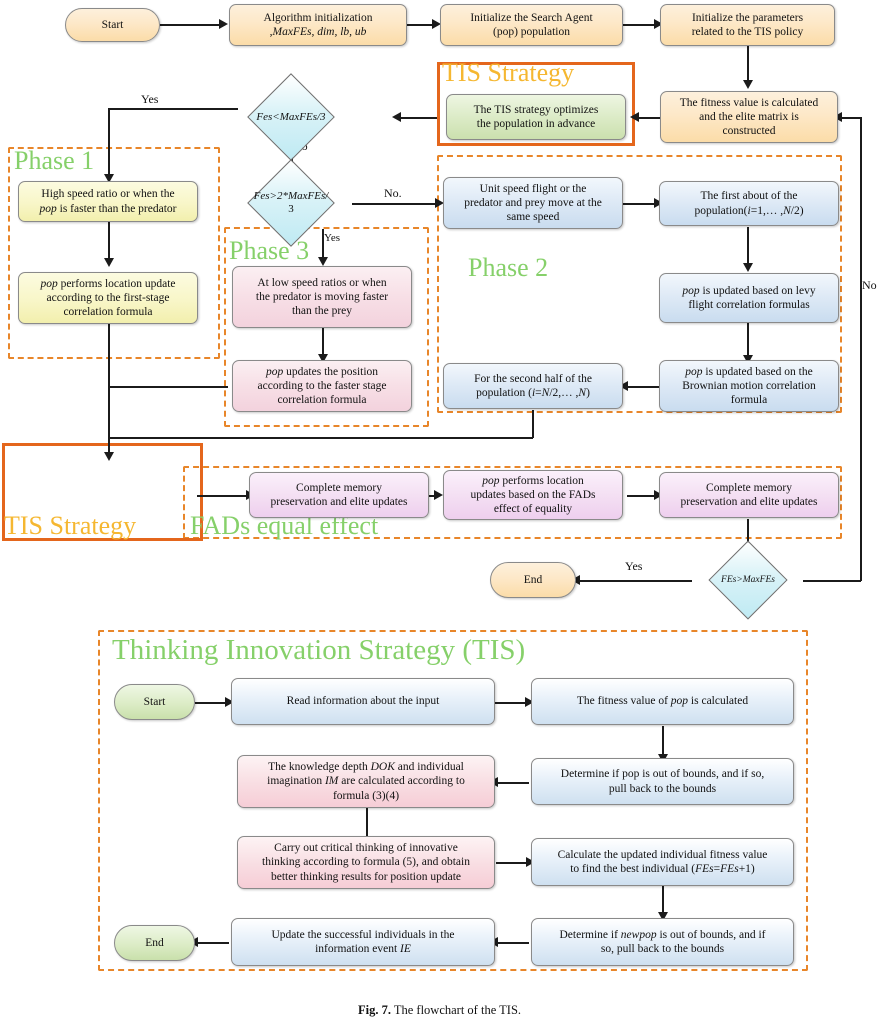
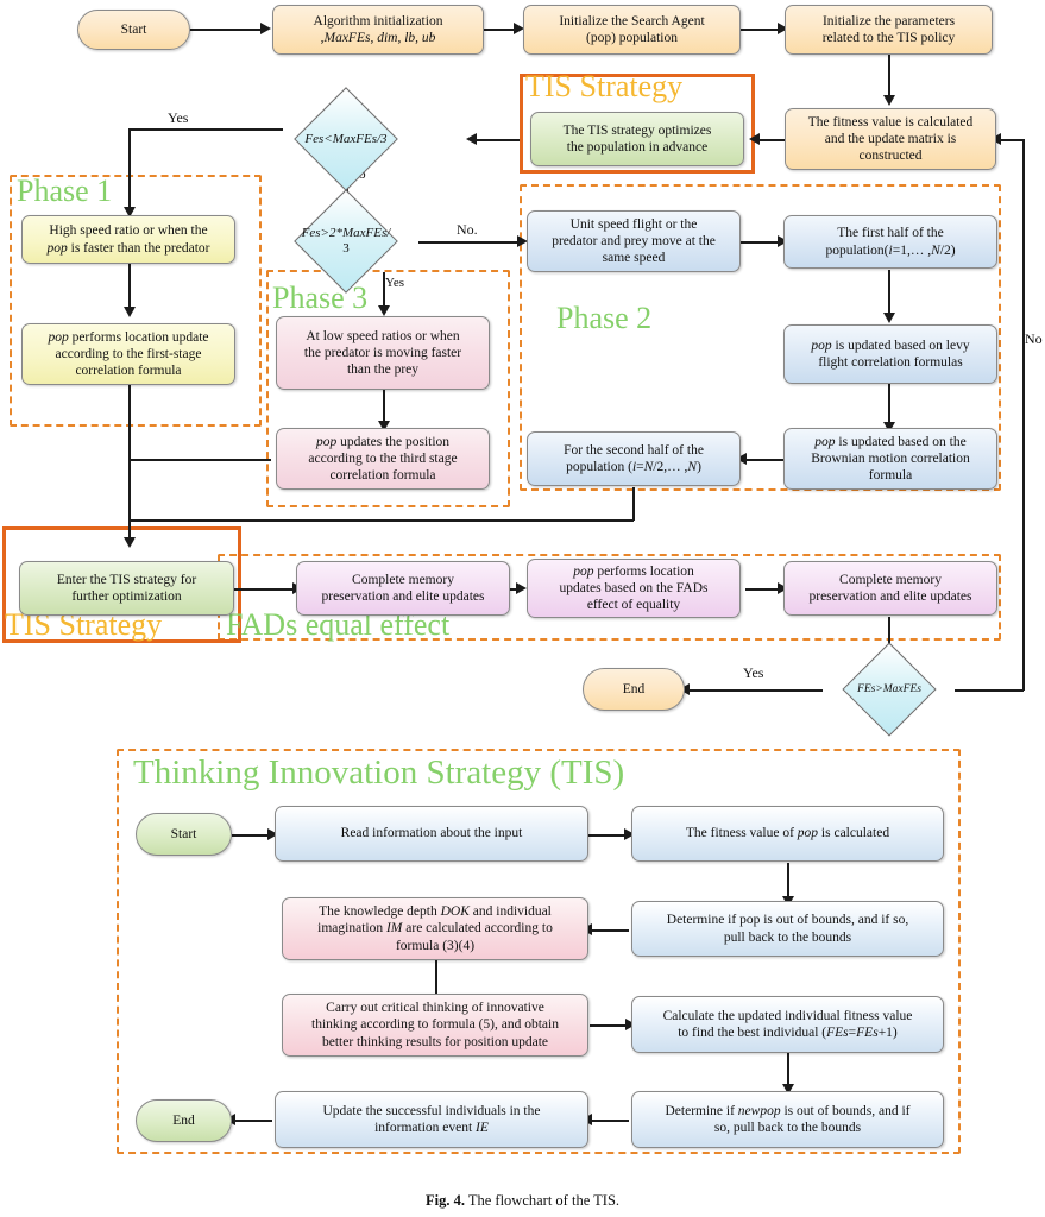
  Phase 1
  Phase 3
  Phase 2
  TIS Strategy
  TIS Strategy
  FADs equal effect
  Yes
  No.
  Yes
  Yes
  No
  Start
  Algorithm initialization
  ,MaxFEs, dim, lb, ub
  Initialize the Search Agent
  (pop) population
  Initialize the parameters
  related to the TIS policy
  The fitness value is calculated
- and the elite matrix is
+ and the update matrix is
  constructed
  The TIS strategy optimizes
  the population in advance
  Fes<MaxFEs/3
  Fes>2*MaxFEs/
  3
  High speed ratio or when the
  pop is faster than the predator
  pop performs location update
  according to the first-stage
  correlation formula
  At low speed ratios or when
  the predator is moving faster
  than the prey
  pop updates the position
- according to the faster stage
+ according to the third stage
  correlation formula
  Unit speed flight or the
  predator and prey move at the
  same speed
- The first about of the
+ The first half of the
  population(i=1,… ,N/2)
  pop is updated based on levy
  flight correlation formulas
  pop is updated based on the
  Brownian motion correlation
  formula
  For the second half of the
  population (i=N/2,… ,N)
+ Enter the TIS strategy for
+ further optimization
  Complete memory
  preservation and elite updates
  pop performs location
  updates based on the FADs
  effect of equality
  Complete memory
  preservation and elite updates
  FEs>MaxFEs
  End
  Thinking Innovation Strategy (TIS)
  Start
  Read information about the input
  The fitness value of pop is calculated
  Determine if pop is out of bounds, and if so,
  pull back to the bounds
  The knowledge depth DOK and individual
  imagination IM are calculated according to
  formula (3)(4)
  Carry out critical thinking of innovative
  thinking according to formula (5), and obtain
  better thinking results for position update
  Calculate the updated individual fitness value
  to find the best individual (FEs=FEs+1)
  Determine if newpop is out of bounds, and if
  so, pull back to the bounds
  Update the successful individuals in the
  information event IE
  End
- Fig. 7. The flowchart of the TIS.
+ Fig. 4. The flowchart of the TIS.
